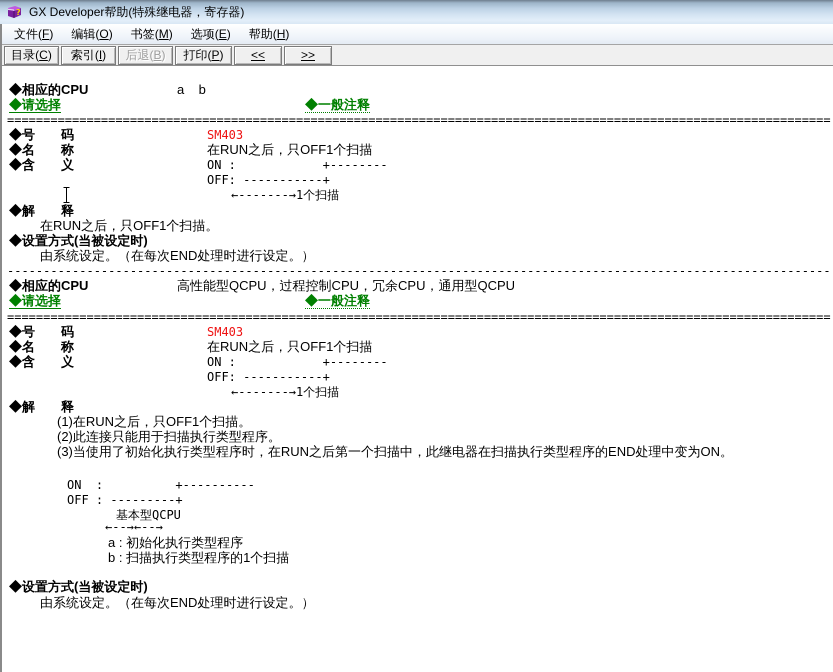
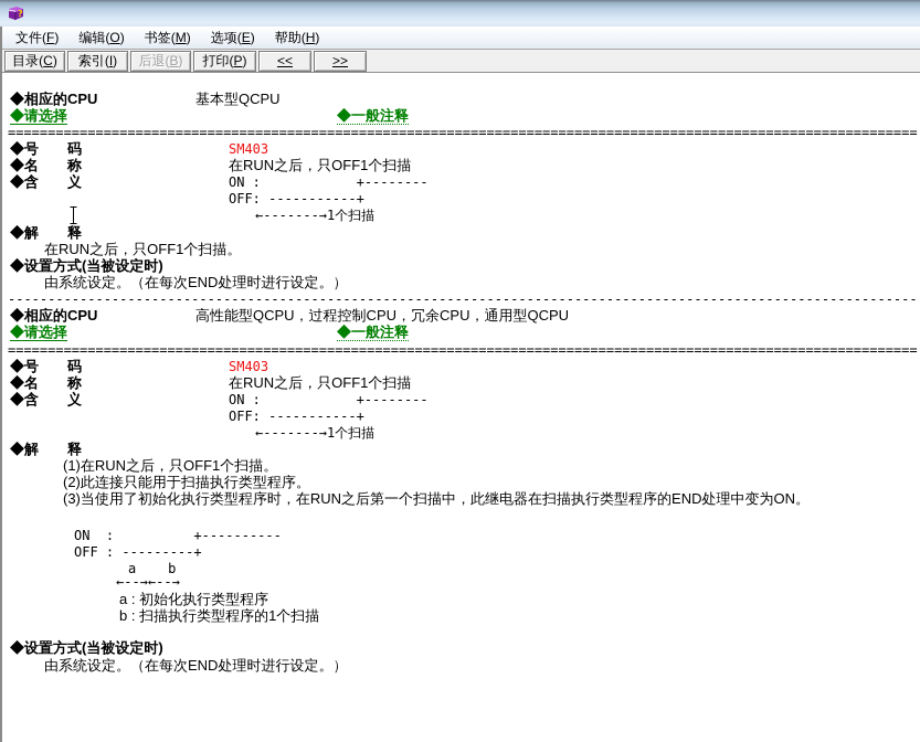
  ?
- GX Developer帮助(特殊继电器，寄存器)
  文件(F)
  编辑(O)
  书签(M)
  选项(E)
  帮助(H)
  目录(
  C
  )
  索引(
  I
  )
  后退(
  B
  )
  打印(
  P
  )
  <<
  >>
  ◆相应的CPU
- a b
+ 基本型QCPU
  ◆请选择
  ◆一般注释
  ==================================================================================================================
  ◆号 码
  SM403
  ◆名 称
  在RUN之后，只OFF1个扫描
  ◆含 义
  ON : +--------
  OFF: -----------+
  ←-------→1个扫描
  ◆解 释
  在RUN之后，只OFF1个扫描。
  ◆设置方式(当被设定时)
  由系统设定。（在每次END处理时进行设定。）
  ------------------------------------------------------------------------------------------------------------------
  ◆相应的CPU
  高性能型QCPU，过程控制CPU，冗余CPU，通用型QCPU
  ◆请选择
  ◆一般注释
  ==================================================================================================================
  ◆号 码
  SM403
  ◆名 称
  在RUN之后，只OFF1个扫描
  ◆含 义
  ON : +--------
  OFF: -----------+
  ←-------→1个扫描
  ◆解 释
  (1)在RUN之后，只OFF1个扫描。
  (2)此连接只能用于扫描执行类型程序。
  (3)当使用了初始化执行类型程序时，在RUN之后第一个扫描中，此继电器在扫描执行类型程序的END处理中变为ON。
  ON : +----------
  OFF : ---------+
- 基本型QCPU
+ a b
  ←--→←--→
  a : 初始化执行类型程序
  b : 扫描执行类型程序的1个扫描
  ◆设置方式(当被设定时)
  由系统设定。（在每次END处理时进行设定。）
